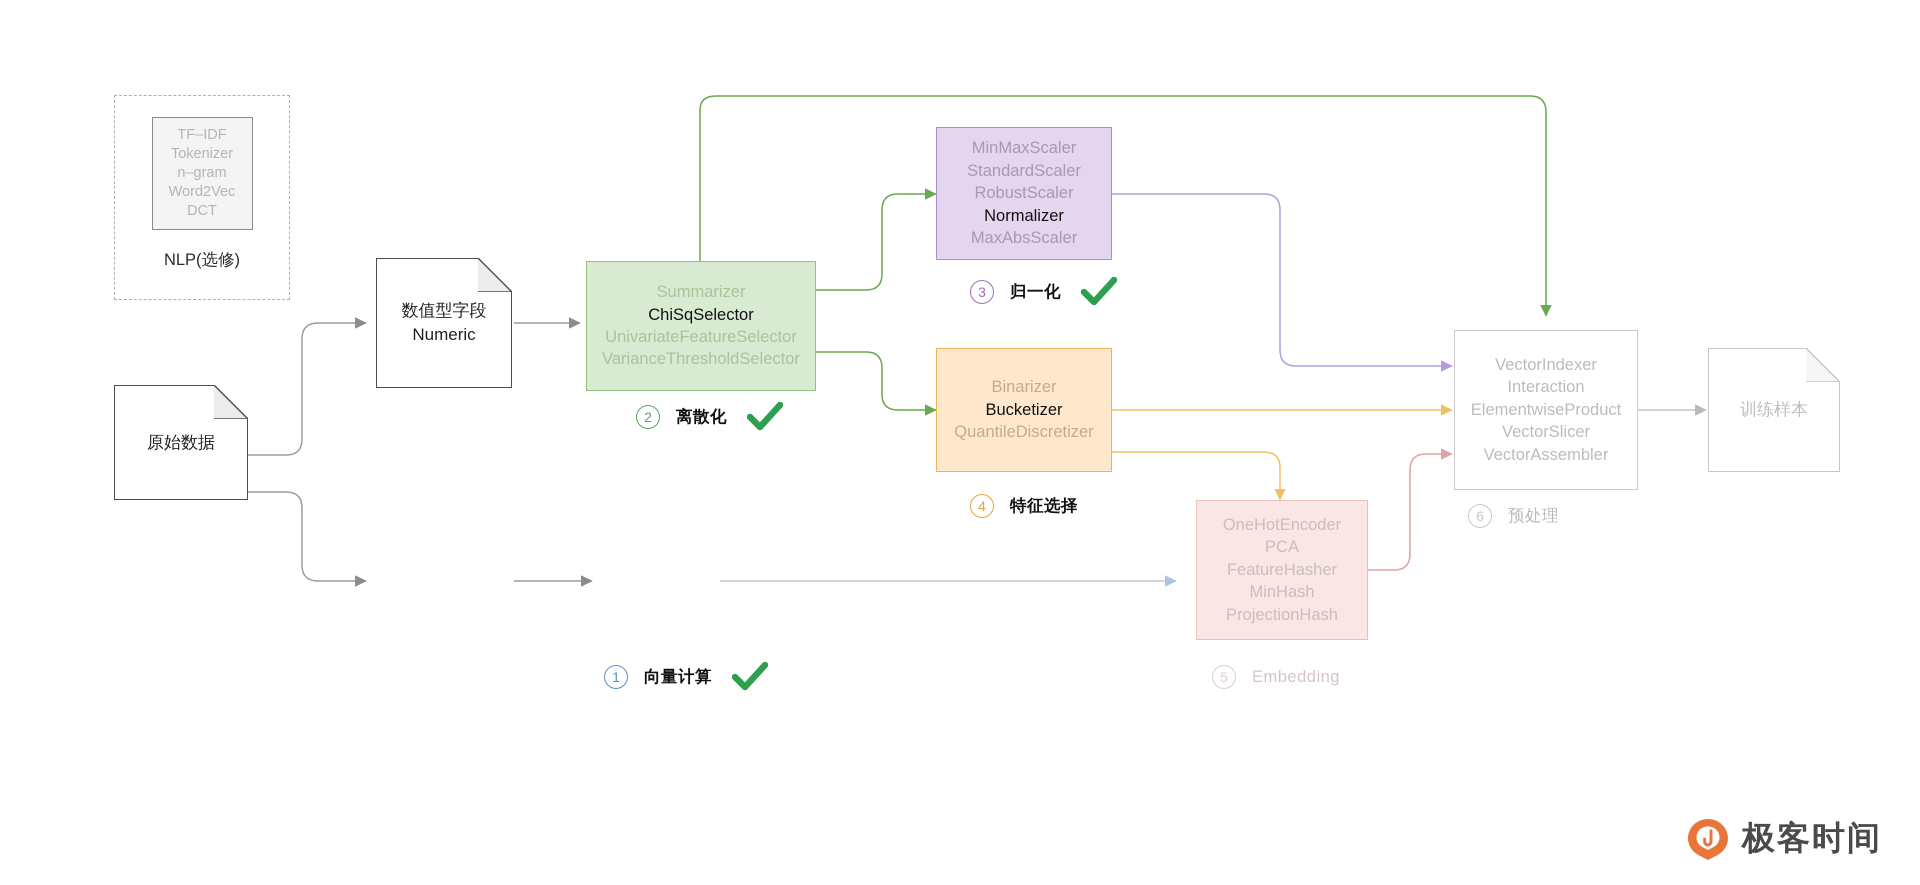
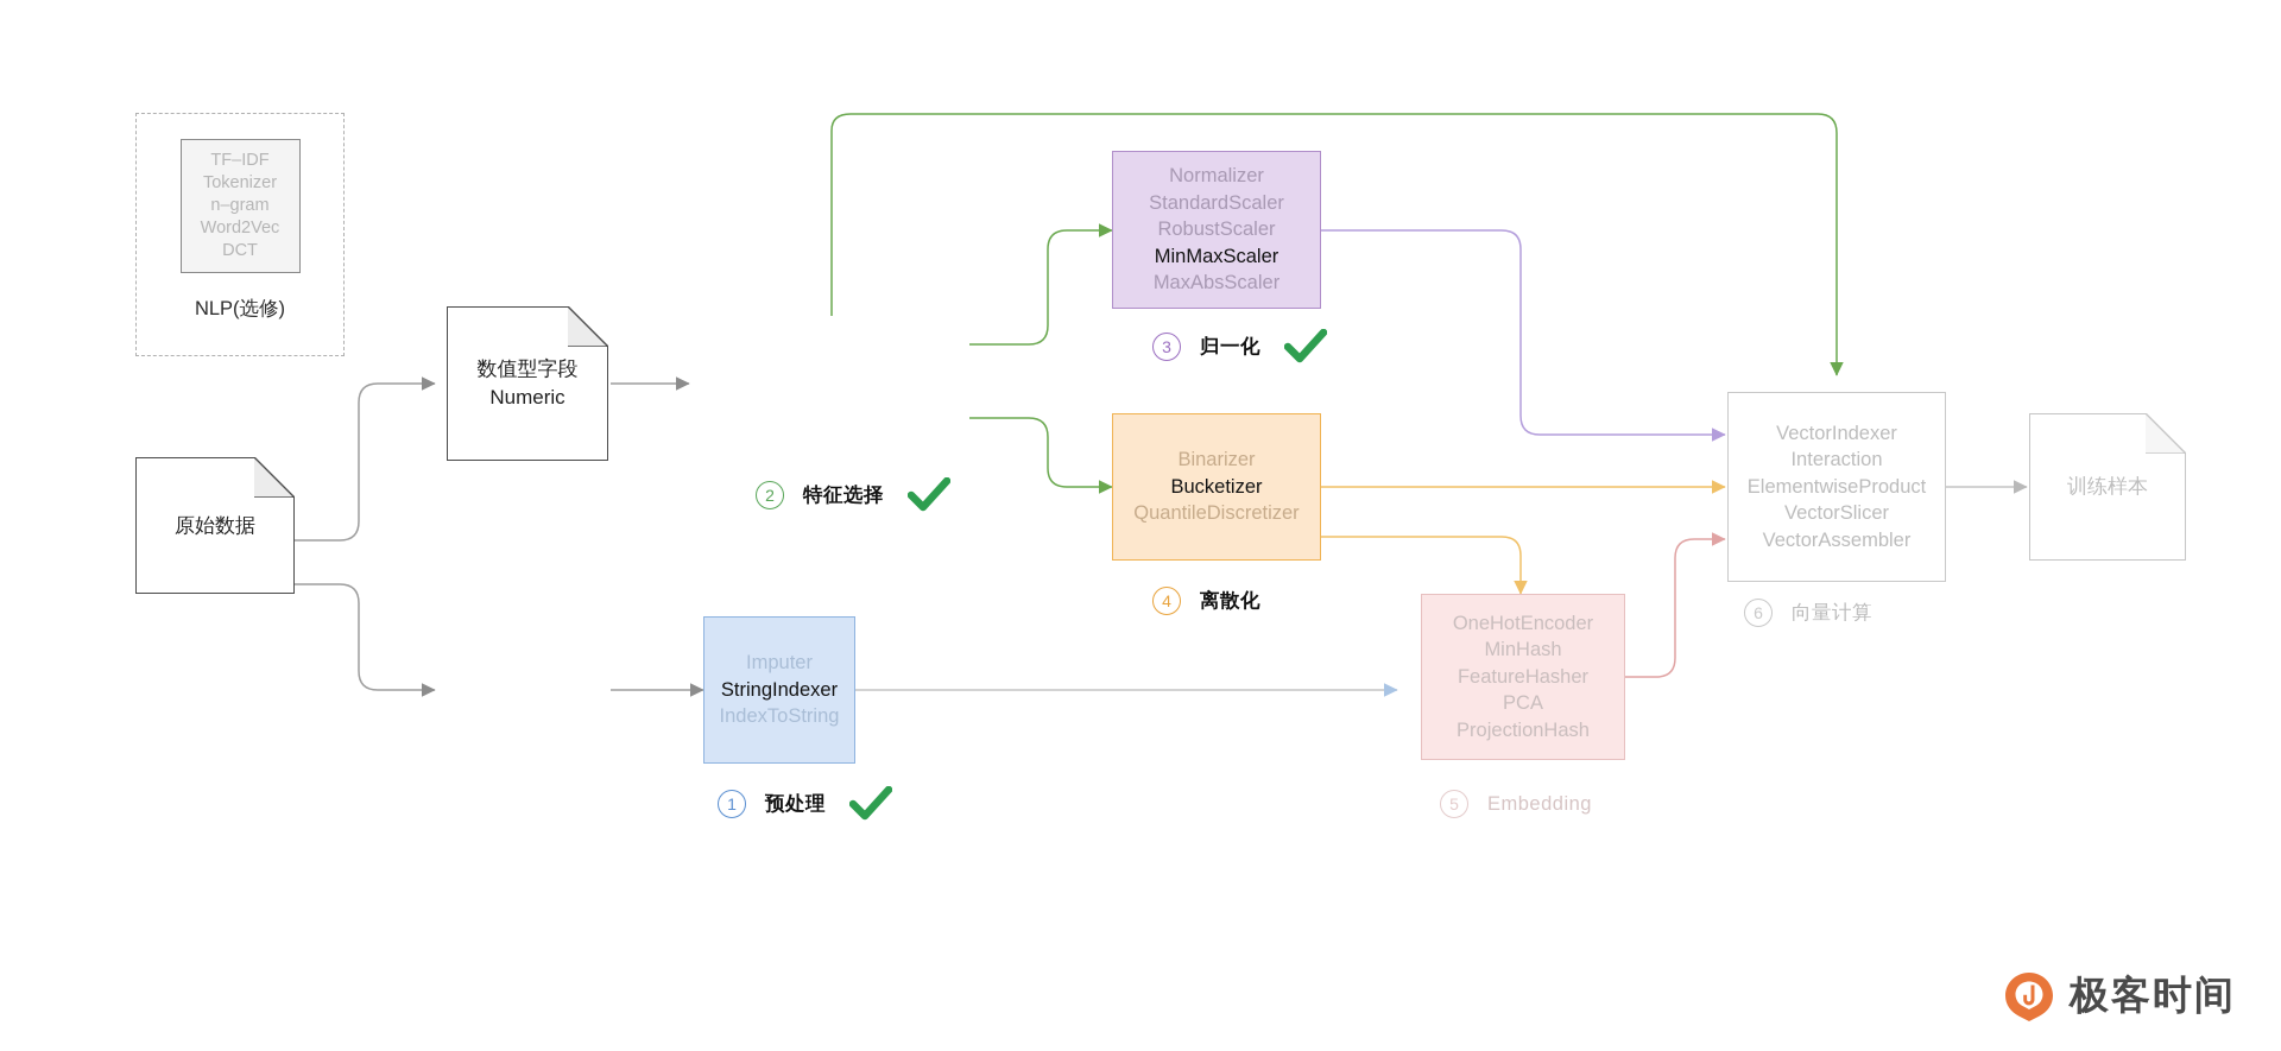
  TF–IDF
  Tokenizer
  n–gram
  Word2Vec
  DCT
  NLP(选修)
  原始数据
  数值型字段
  Numeric
  训练样本
- Summarizer
- ChiSqSelector
- UnivariateFeatureSelector
- VarianceThresholdSelector
- MinMaxScaler
+ Normalizer
  StandardScaler
  RobustScaler
- Normalizer
+ MinMaxScaler
  MaxAbsScaler
  Binarizer
  Bucketizer
  QuantileDiscretizer
+ Imputer
+ StringIndexer
+ IndexToString
  OneHotEncoder
- PCA
+ MinHash
  FeatureHasher
- MinHash
+ PCA
  ProjectionHash
  VectorIndexer
  Interaction
  ElementwiseProduct
  VectorSlicer
  VectorAssembler
  1
- 向量计算
+ 预处理
  2
- 离散化
+ 特征选择
  3
  归一化
  4
- 特征选择
+ 离散化
  5
  Embedding
  6
- 预处理
+ 向量计算
  极客时间
